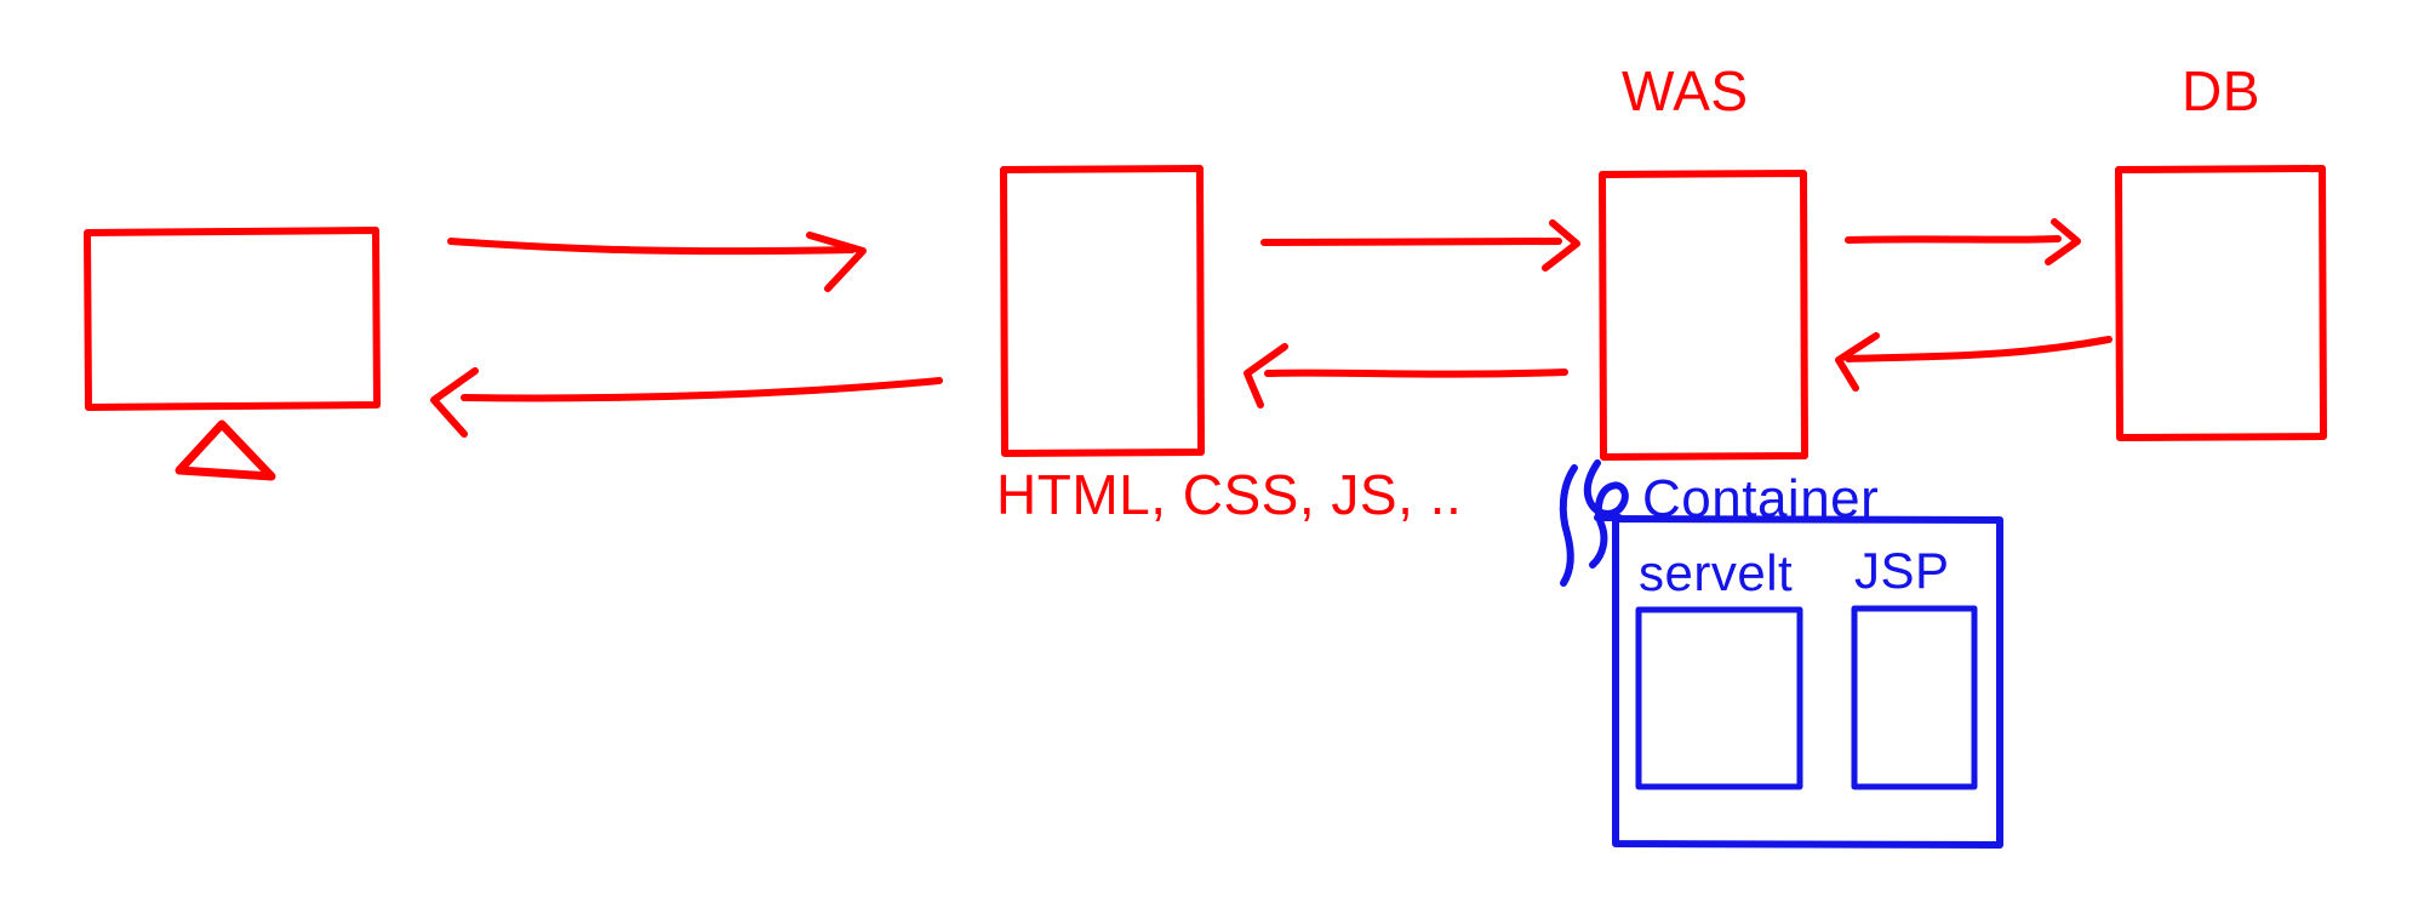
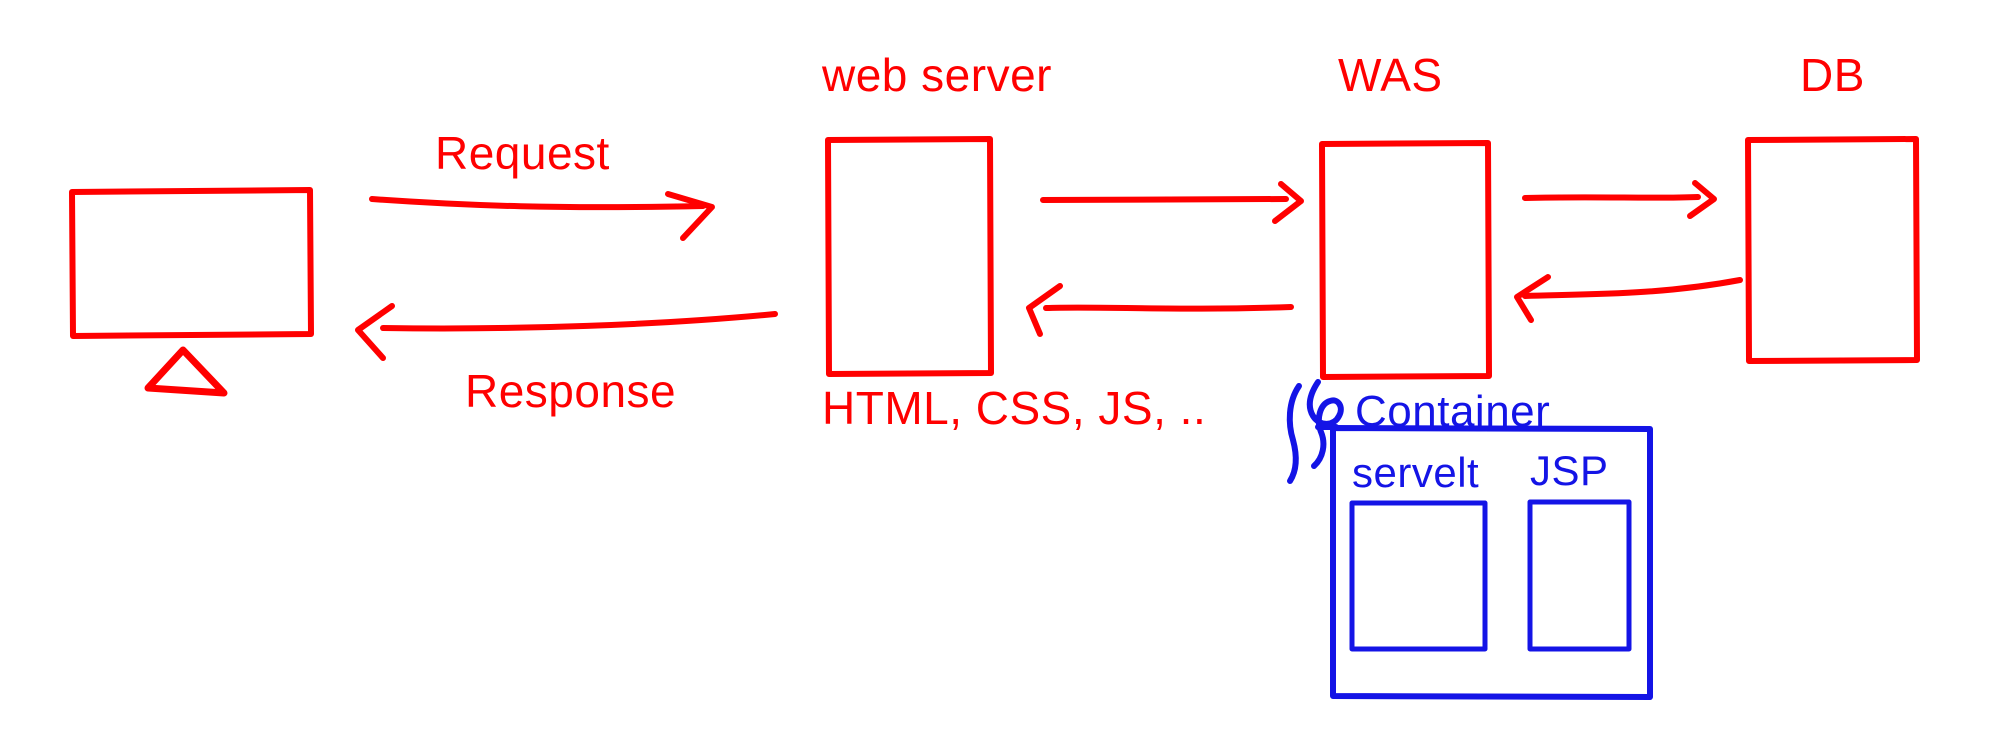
+ Request
+ Response
+ web server
  HTML, CSS, JS, ..
  WAS
  DB
  Container
  servelt
  JSP
